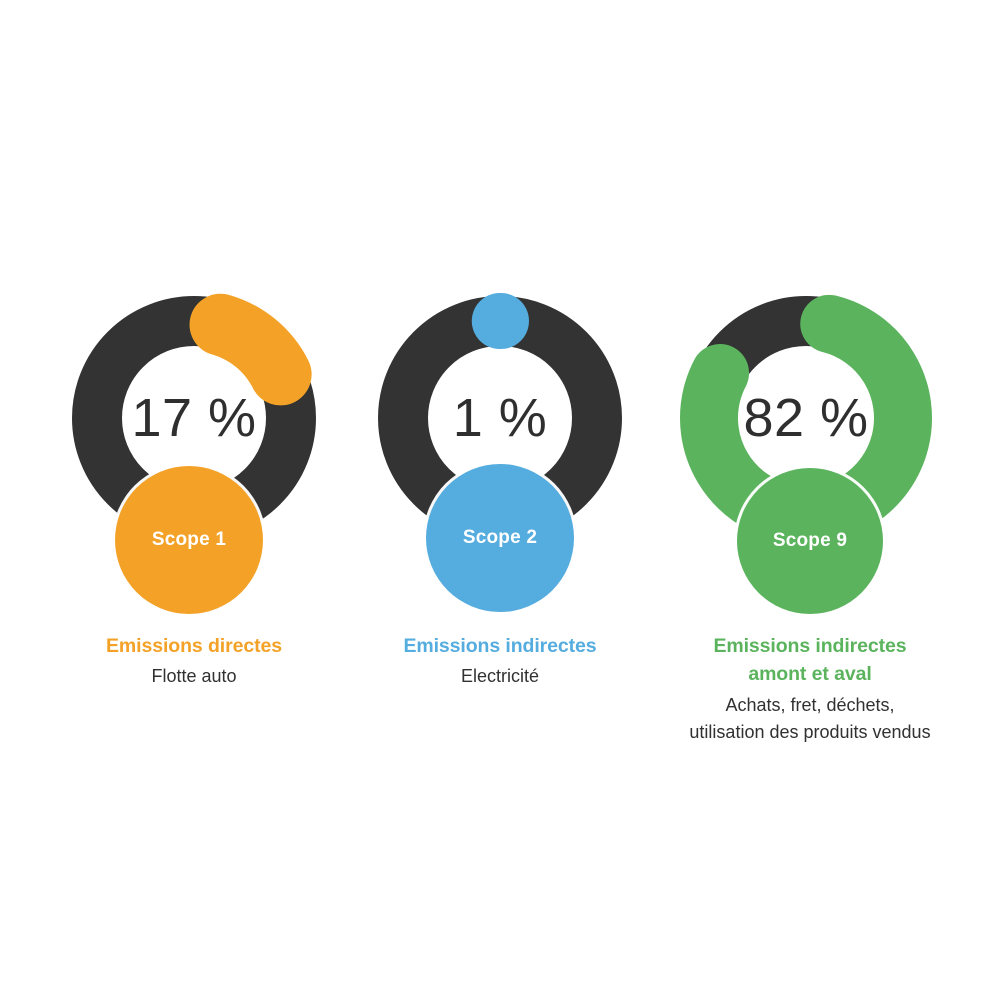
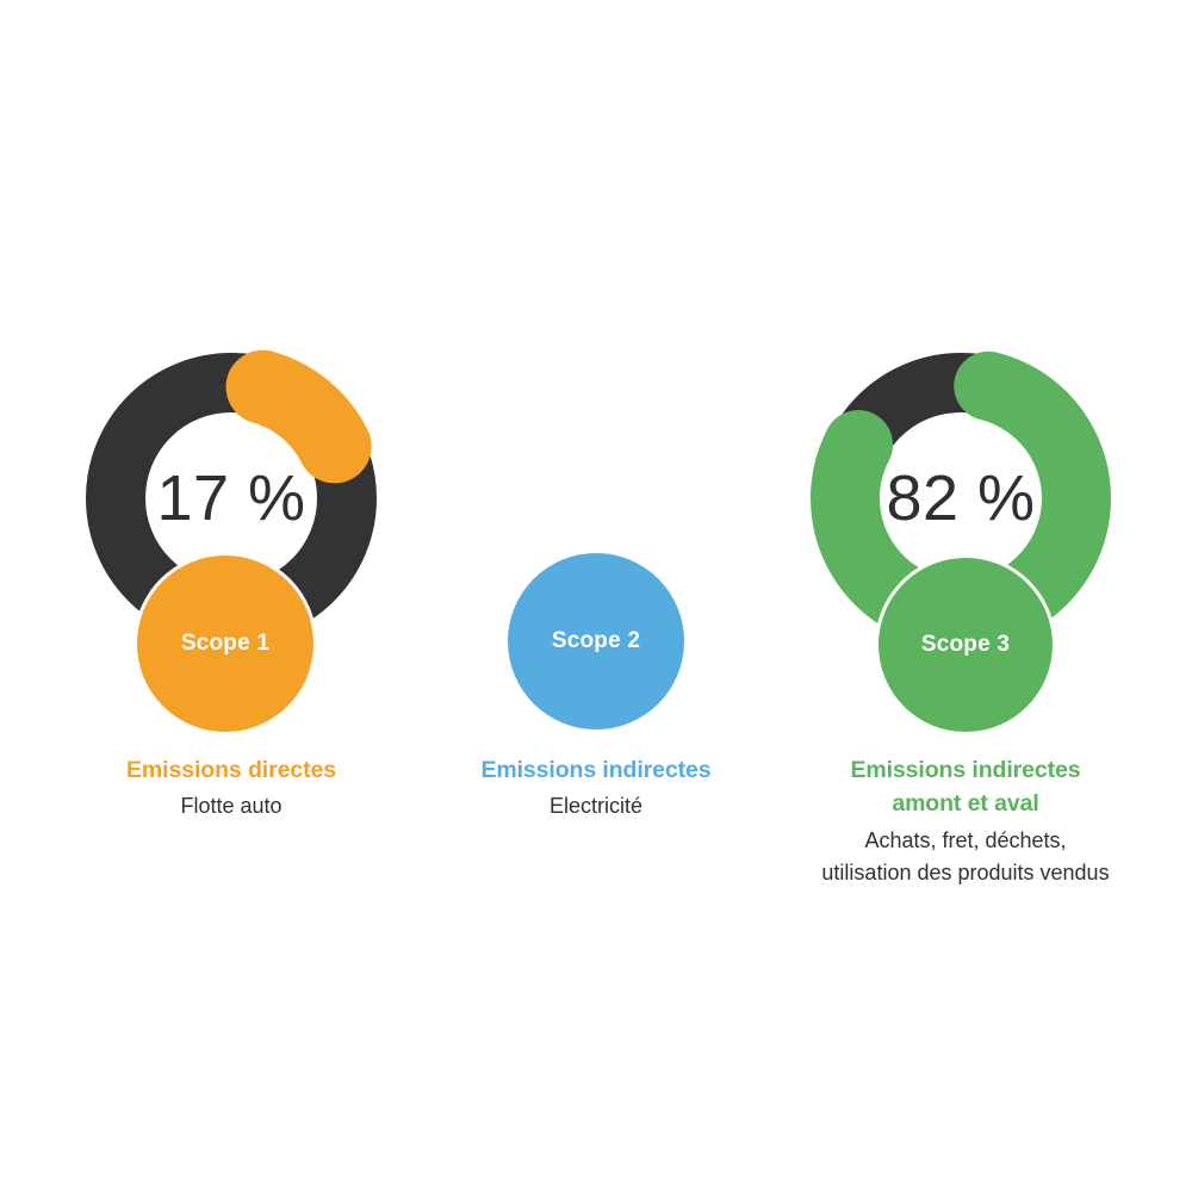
  17 %
  Scope 1
  Emissions directes
  Flotte auto
- 1 %
  Scope 2
  Emissions indirectes
  Electricité
  82 %
- Scope 9
+ Scope 3
  Emissions indirectes amont et aval
  Achats, fret, déchets, utilisation des produits vendus
